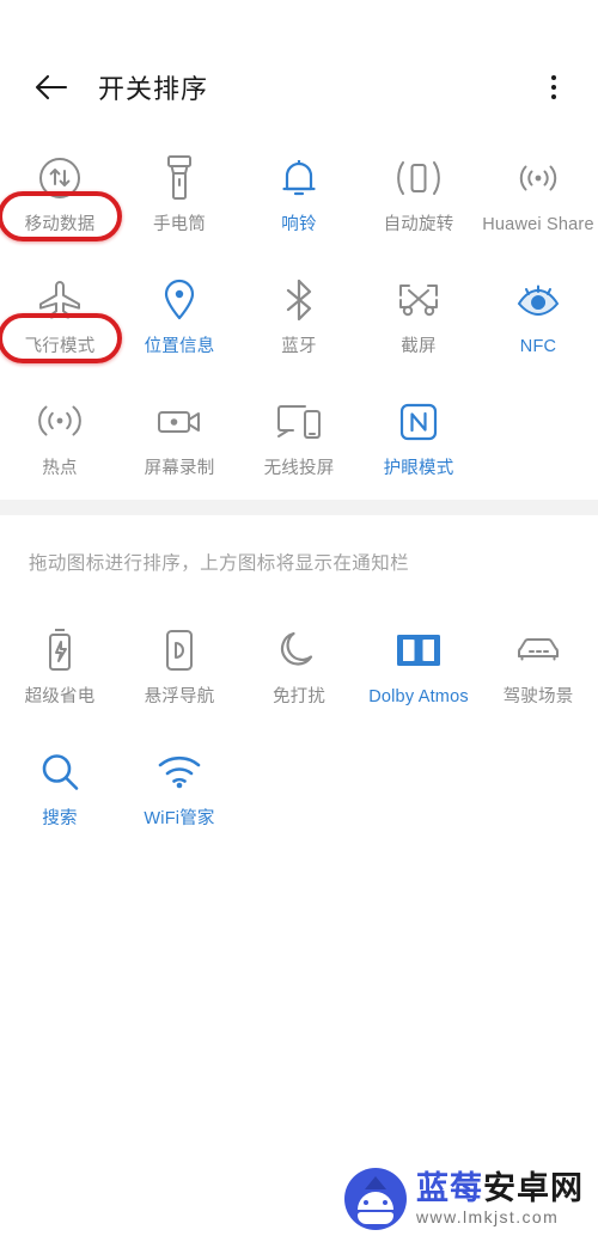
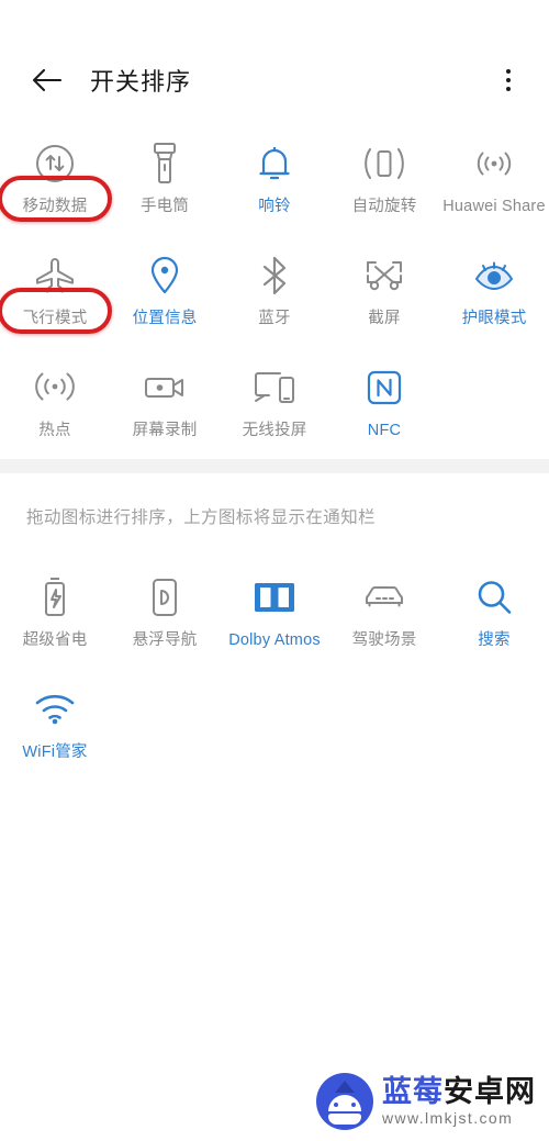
  开关排序
  移动数据
  手电筒
  响铃
  自动旋转
  Huawei Share
  飞行模式
  位置信息
  蓝牙
  截屏
- NFC
+ 护眼模式
  热点
  屏幕录制
  无线投屏
- 护眼模式
+ NFC
  拖动图标进行排序，上方图标将显示在通知栏
  超级省电
  悬浮导航
- 免打扰
  Dolby Atmos
  驾驶场景
  搜索
  WiFi管家
  蓝莓安卓网
  www.lmkjst.com
